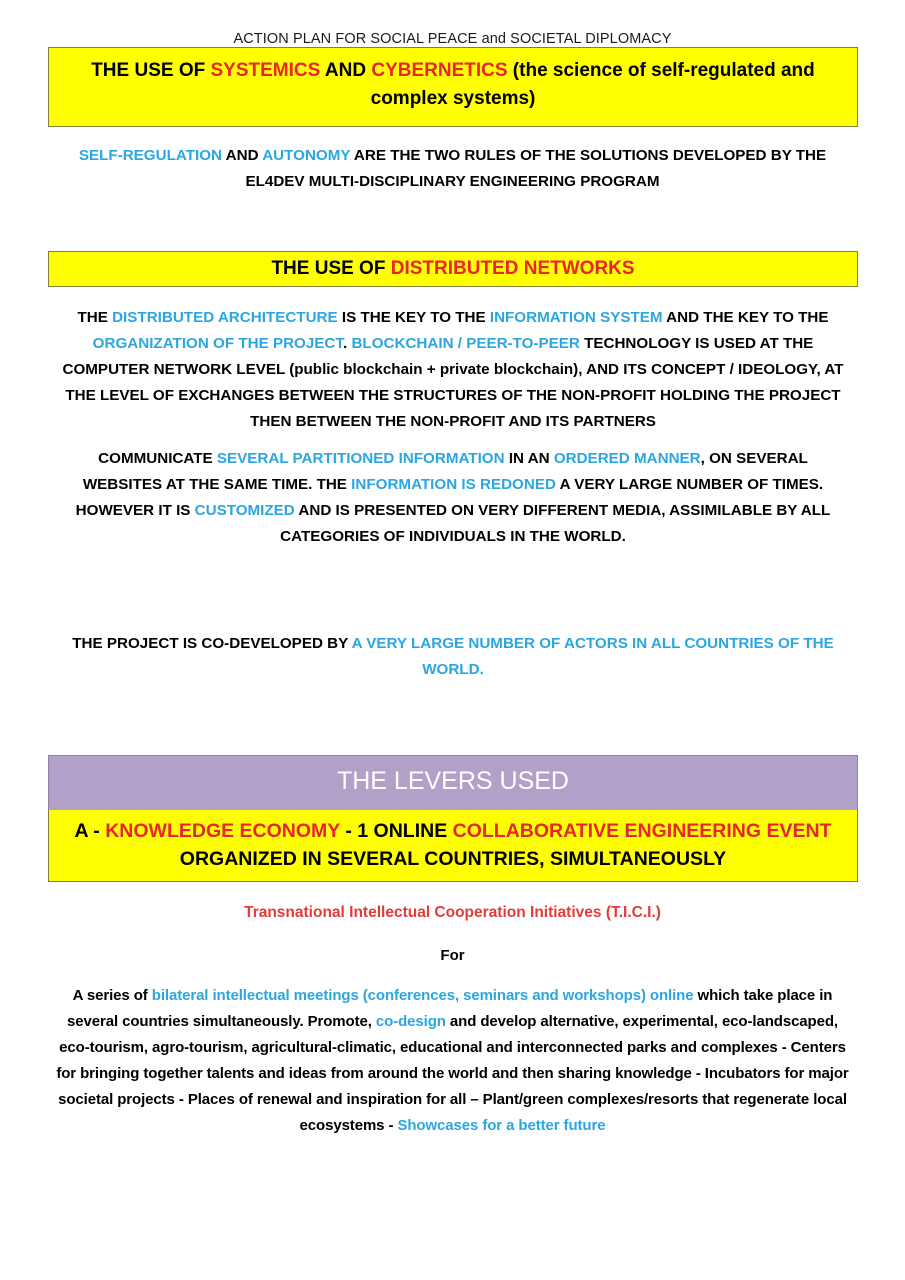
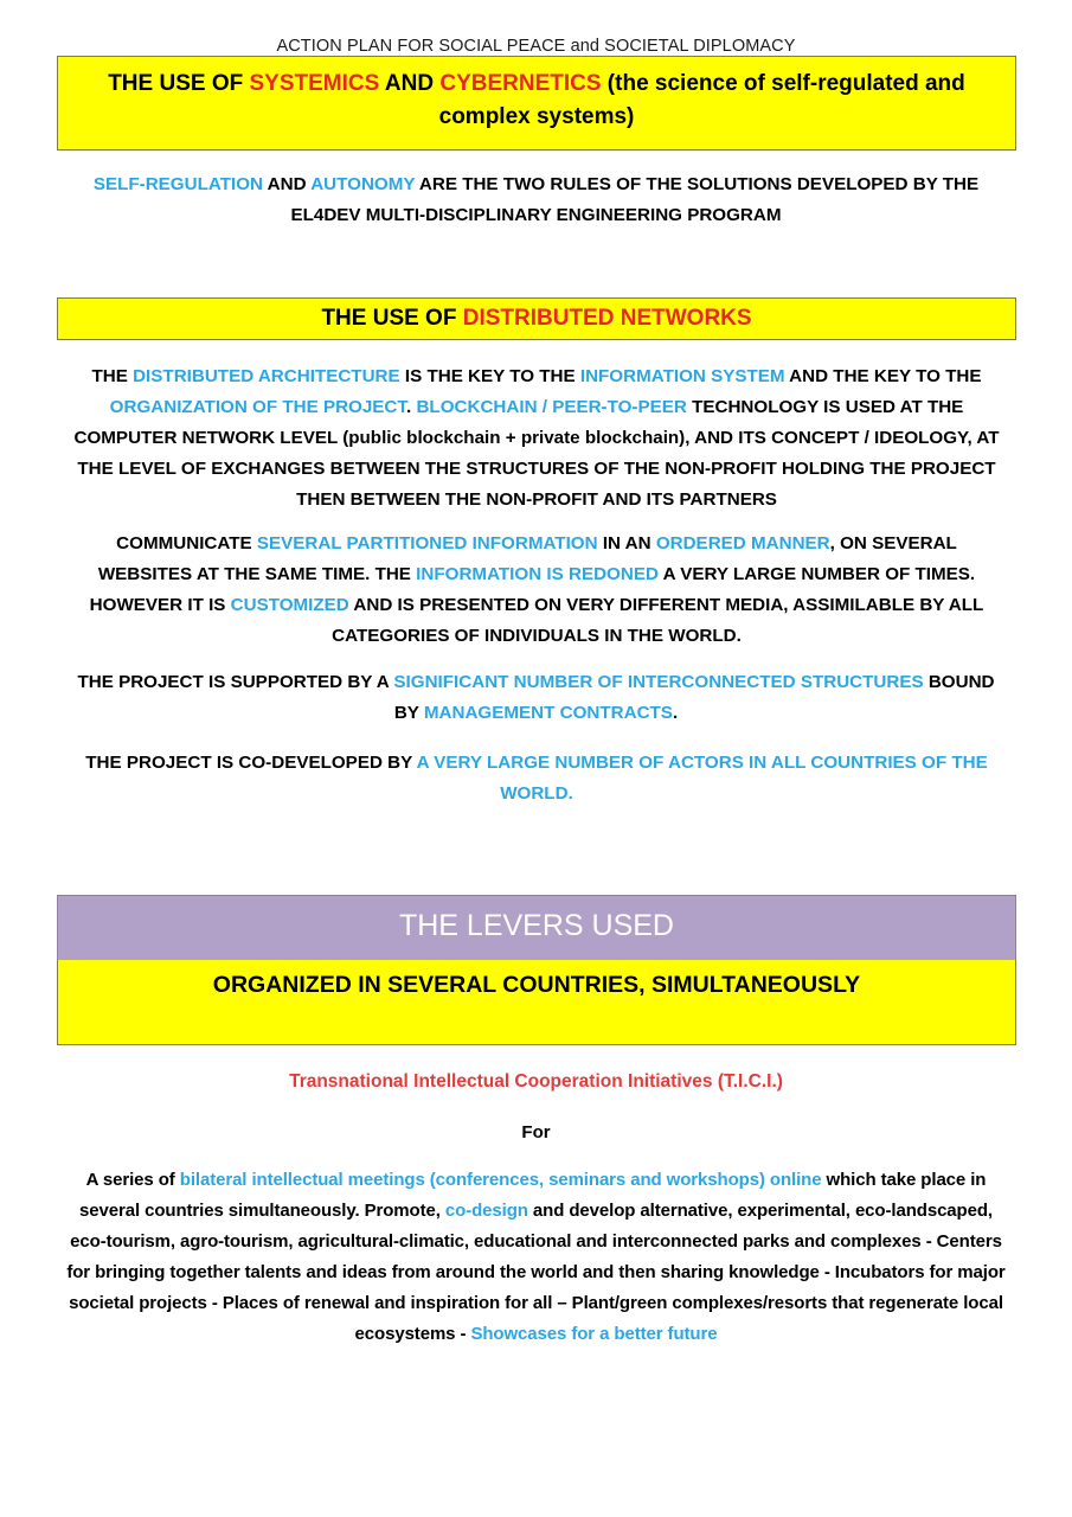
  ACTION PLAN FOR SOCIAL PEACE and SOCIETAL DIPLOMACY
  THE USE OF SYSTEMICS AND CYBERNETICS (the science of self-regulated and
  complex systems)
  SELF-REGULATION AND AUTONOMY ARE THE TWO RULES OF THE SOLUTIONS DEVELOPED BY THE EL4DEV MULTI-DISCIPLINARY ENGINEERING PROGRAM
  THE USE OF DISTRIBUTED NETWORKS
  THE DISTRIBUTED ARCHITECTURE IS THE KEY TO THE INFORMATION SYSTEM AND THE KEY TO THE ORGANIZATION OF THE PROJECT. BLOCKCHAIN / PEER-TO-PEER TECHNOLOGY IS USED AT THE COMPUTER NETWORK LEVEL (public blockchain + private blockchain), AND ITS CONCEPT / IDEOLOGY, AT THE LEVEL OF EXCHANGES BETWEEN THE STRUCTURES OF THE NON-PROFIT HOLDING THE PROJECT THEN BETWEEN THE NON-PROFIT AND ITS PARTNERS
  COMMUNICATE SEVERAL PARTITIONED INFORMATION IN AN ORDERED MANNER, ON SEVERAL WEBSITES AT THE SAME TIME. THE INFORMATION IS REDONED A VERY LARGE NUMBER OF TIMES. HOWEVER IT IS CUSTOMIZED AND IS PRESENTED ON VERY DIFFERENT MEDIA, ASSIMILABLE BY ALL CATEGORIES OF INDIVIDUALS IN THE WORLD.
+ THE PROJECT IS SUPPORTED BY A SIGNIFICANT NUMBER OF INTERCONNECTED STRUCTURES BOUND BY MANAGEMENT CONTRACTS.
  THE PROJECT IS CO-DEVELOPED BY A VERY LARGE NUMBER OF ACTORS IN ALL COUNTRIES OF THE WORLD.
  THE LEVERS USED
- A - KNOWLEDGE ECONOMY - 1 ONLINE COLLABORATIVE ENGINEERING EVENT
  ORGANIZED IN SEVERAL COUNTRIES, SIMULTANEOUSLY
  Transnational Intellectual Cooperation Initiatives (T.I.C.I.)
  For
  A series of bilateral intellectual meetings (conferences, seminars and workshops) online which take place in several countries simultaneously. Promote, co-design and develop alternative, experimental, eco-landscaped, eco-tourism, agro-tourism, agricultural-climatic, educational and interconnected parks and complexes - Centers for bringing together talents and ideas from around the world and then sharing knowledge - Incubators for major societal projects - Places of renewal and inspiration for all – Plant/green complexes/resorts that regenerate local ecosystems - Showcases for a better future
